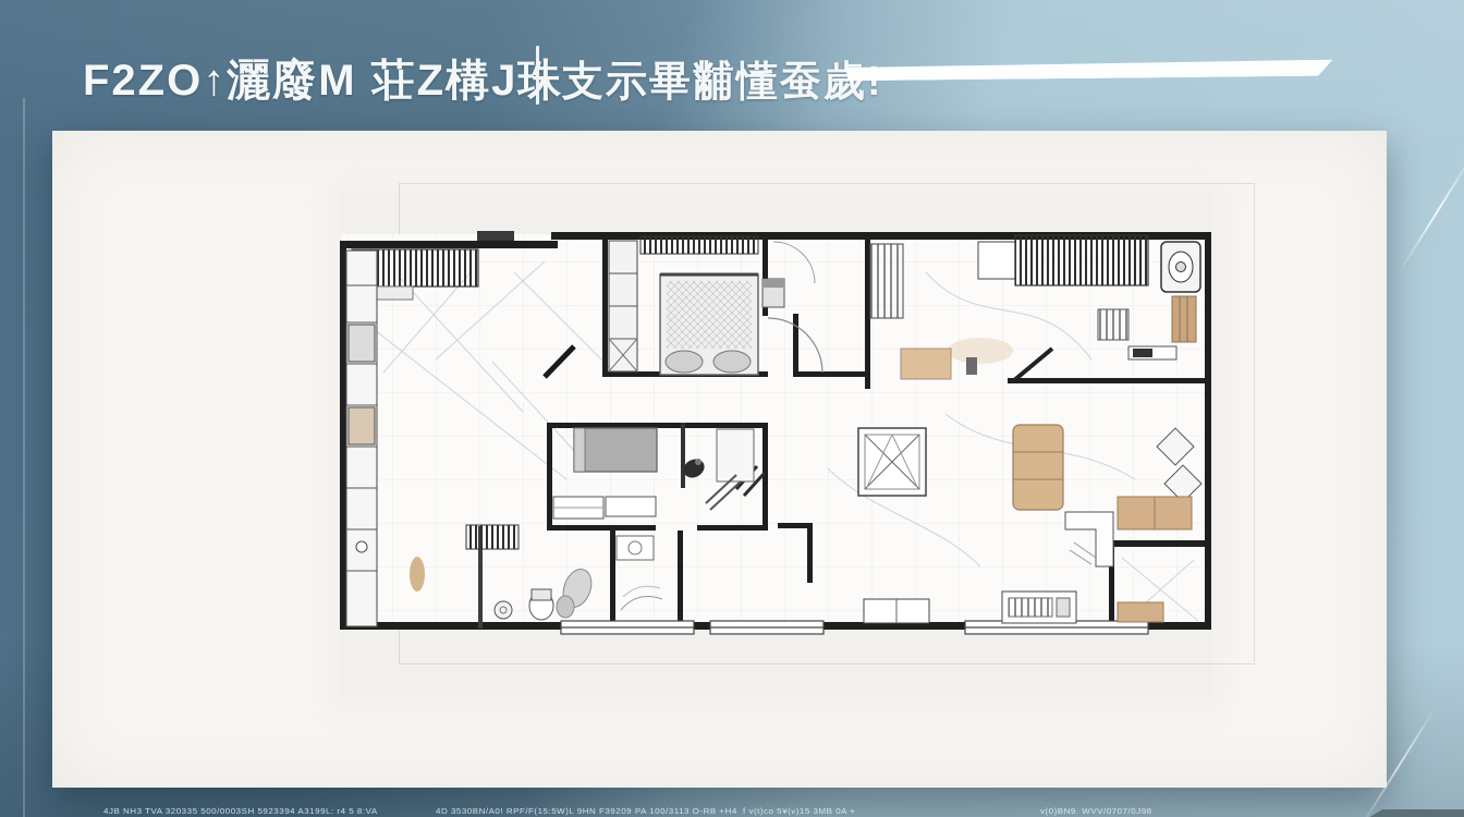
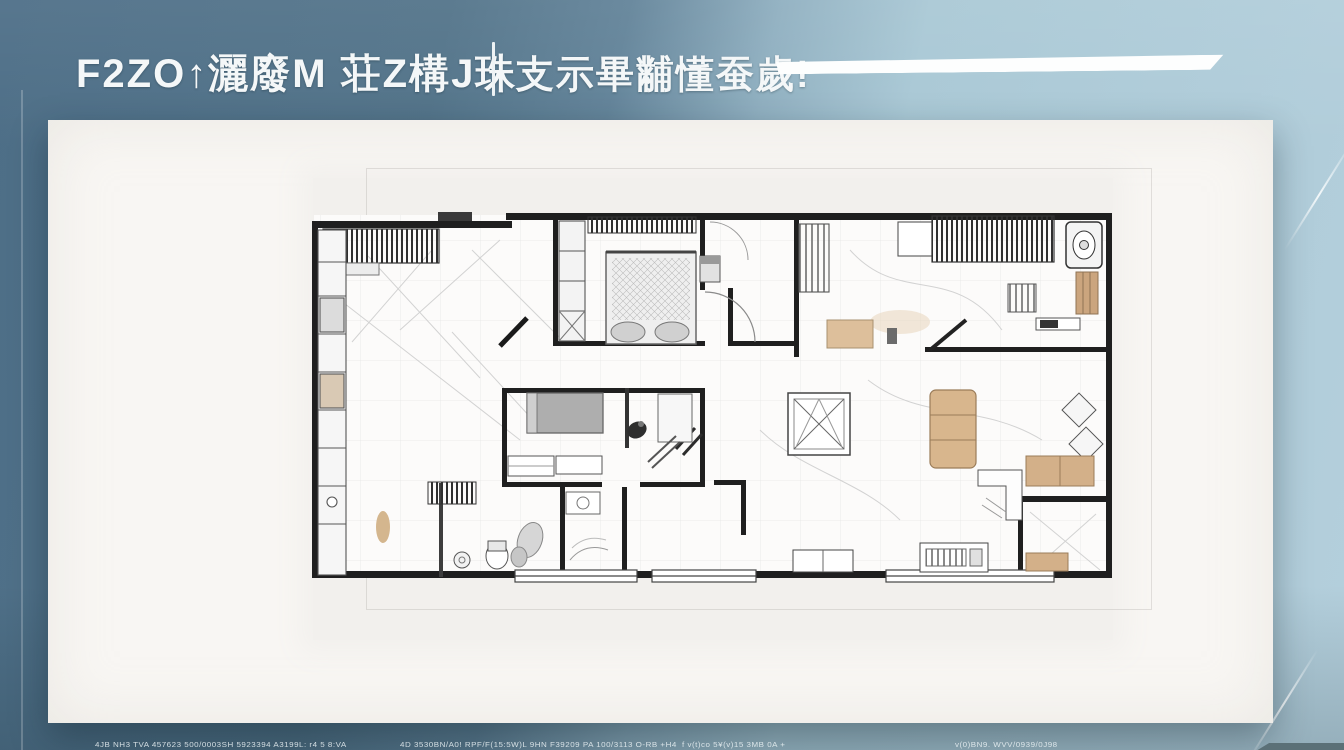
  F2ZO↑灑廢M 荘Z構J珠
  支示畢黼懂蚕歲!
- 4JB NH3 TVA 320335 500/0003SH 5923394 A3199L: r4 5 8:VA
+ 4JB NH3 TVA 457623 500/0003SH 5923394 A3199L: r4 5 8:VA
  4D 3530BN/A0! RPF/F(15:5W)L 9HN F39209 PA 100/3113 O-RB +H4
  f v(t)co 5¥(v)15 3MB 0A +
- v(0)BN9. WVV/0707/0J98
+ v(0)BN9. WVV/0939/0J98
